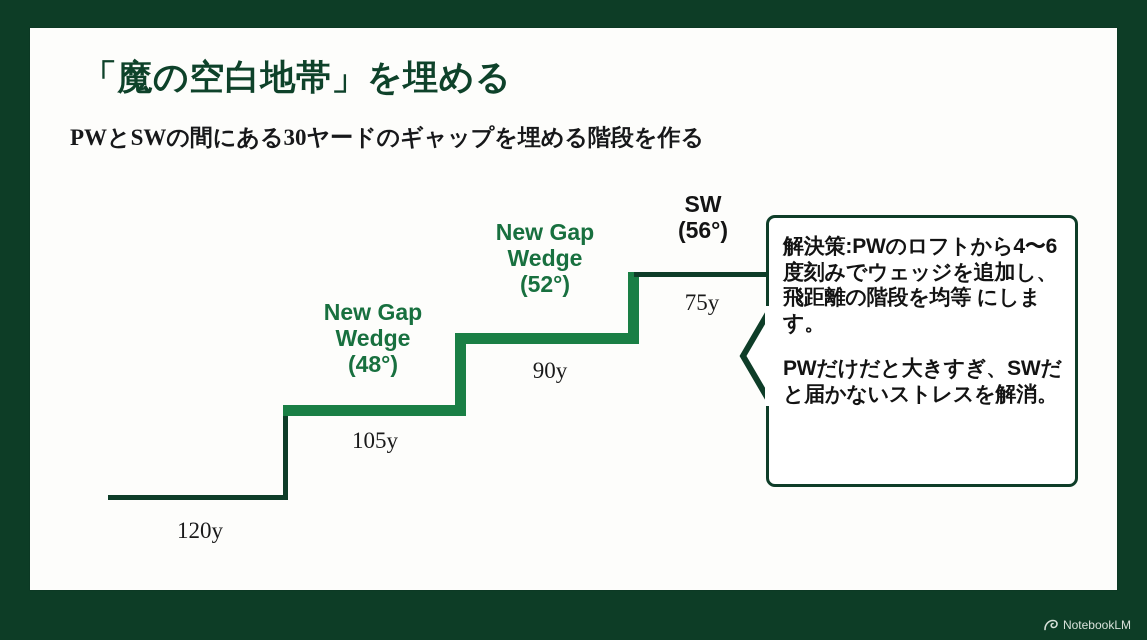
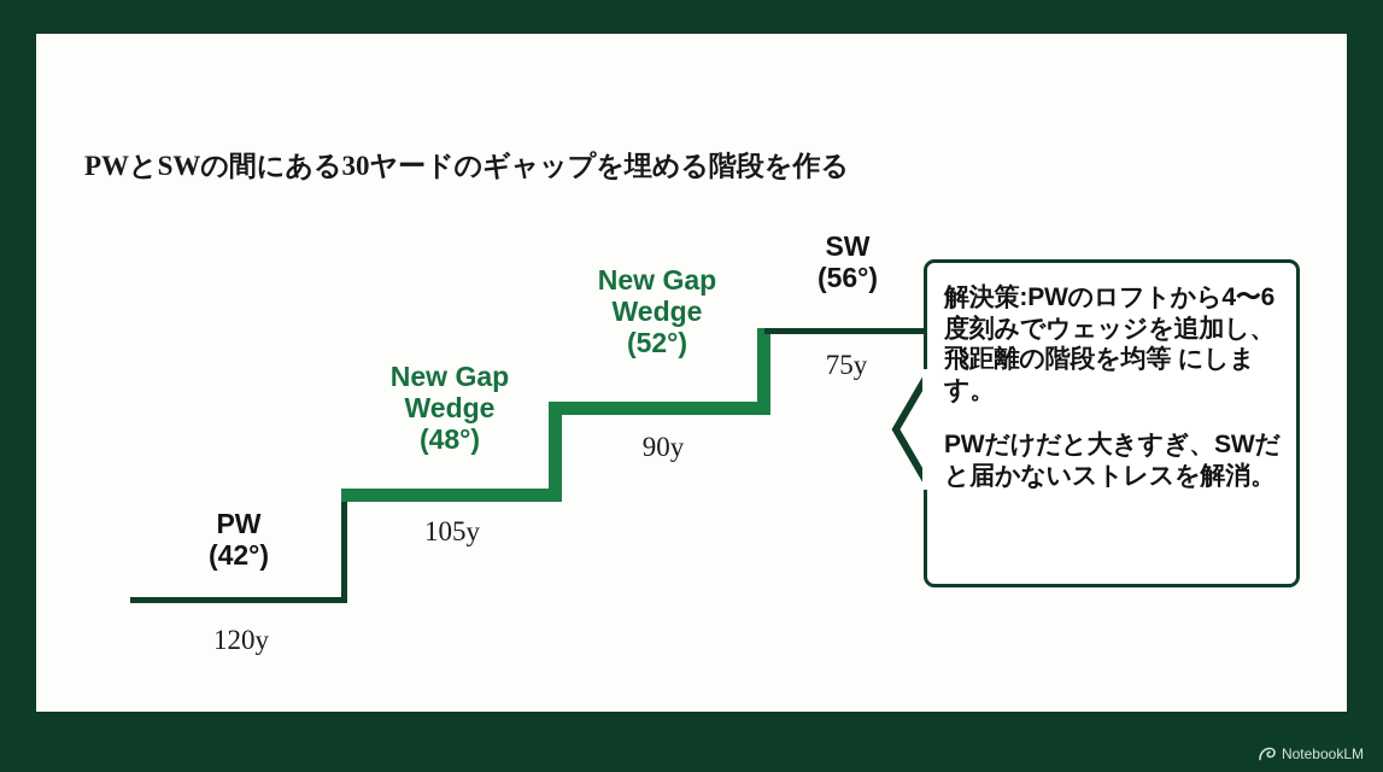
- 「魔の空白地帯」を埋める
  PWとSWの間にある30ヤードのギャップを埋める階段を作る
+ PW
+ (42°)
  120y
  New Gap
  Wedge
  (48°)
  105y
  New Gap
  Wedge
  (52°)
  90y
  SW
  (56°)
  75y
  解決策:PWのロフトから4〜6度刻みでウェッジを追加し、飛距離の階段を均等 にします。
  PWだけだと大きすぎ、SWだと届かないストレスを解消。
  NotebookLM
